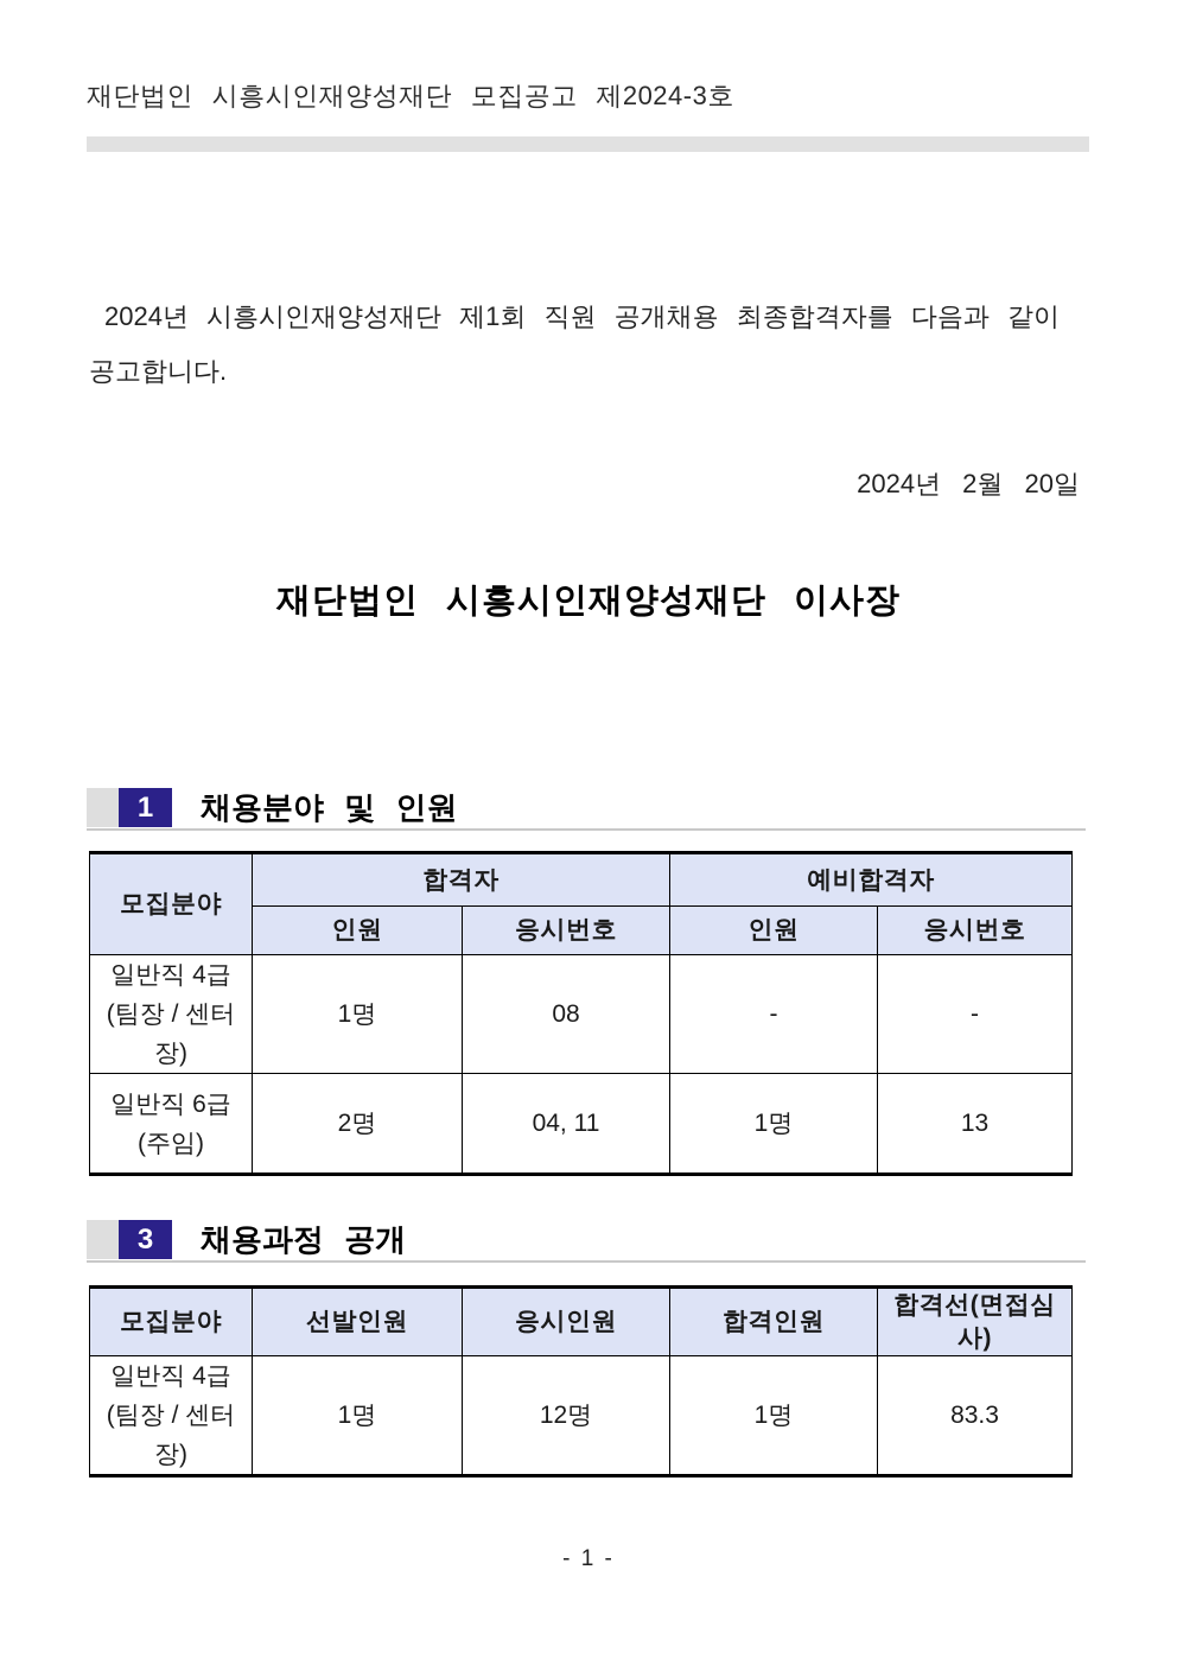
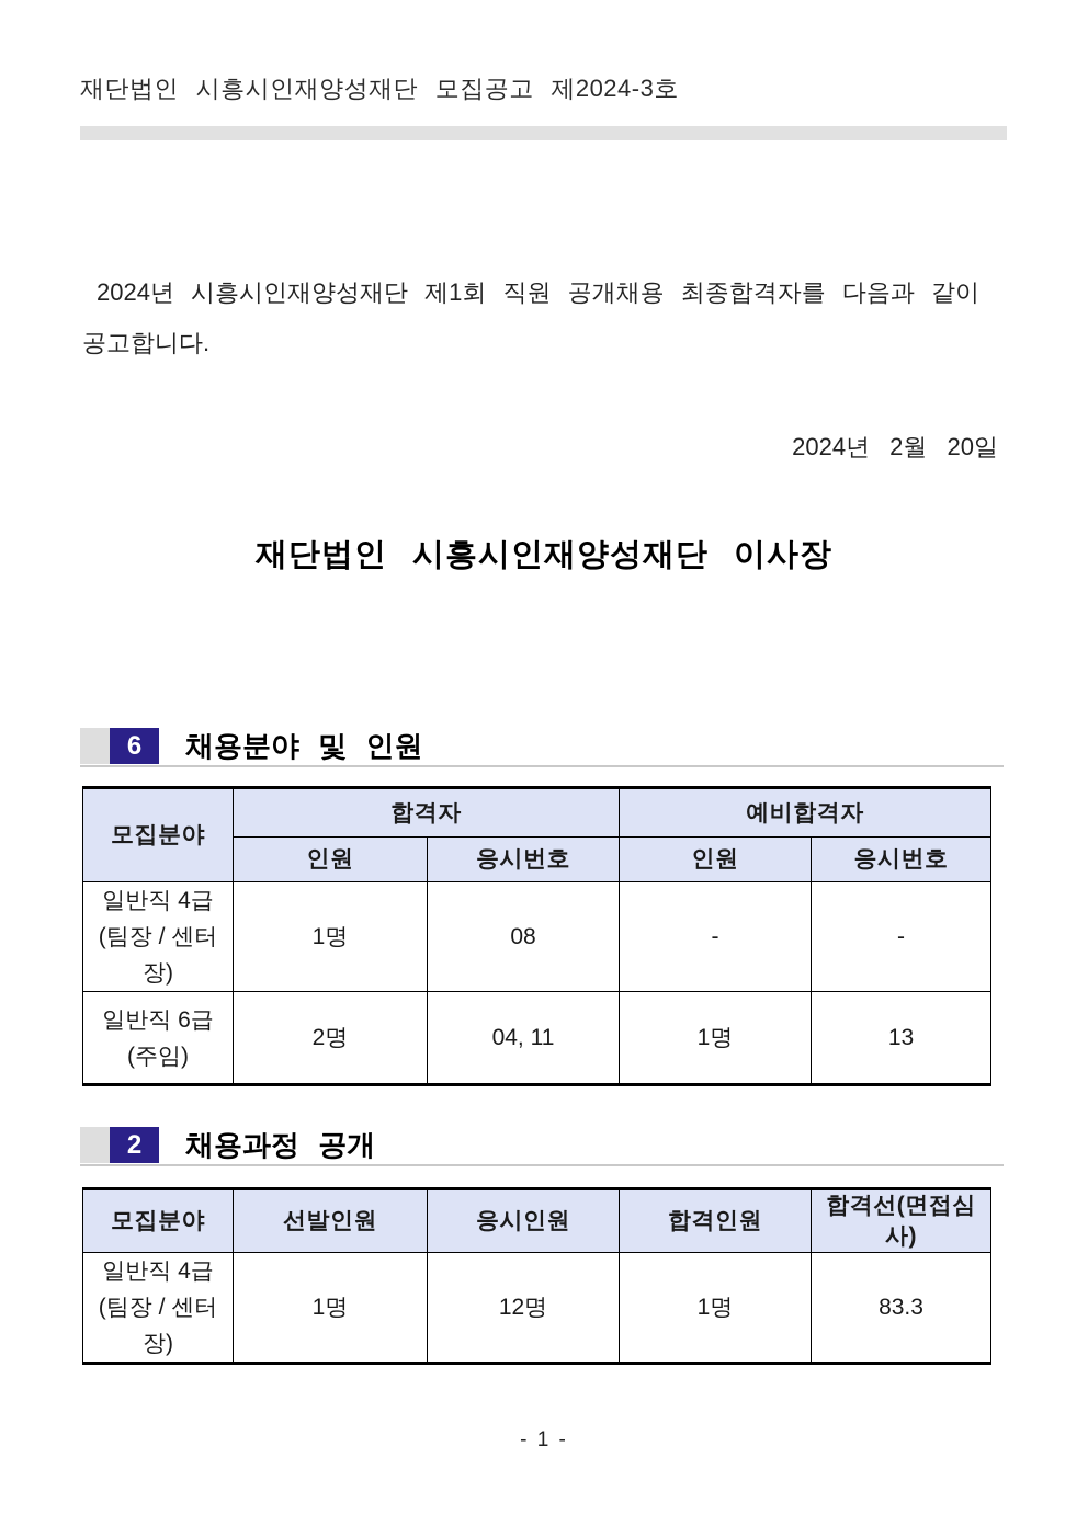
  재단법인 시흥시인재양성재단 모집공고 제2024-3호
  2024년 시흥시인재양성재단 제1회 직원 공개채용 최종합격자를 다음과 같이
  공고합니다.
  2024년 2월 20일
  재단법인 시흥시인재양성재단 이사장
- 1
+ 6
  채용분야 및 인원
  모집분야	합격자	예비합격자
  인원	응시번호	인원	응시번호
  일반직 4급 (팀장 / 센터장)	1명	08	-	-
  일반직 6급 (주임)	2명	04, 11	1명	13
- 3
+ 2
  채용과정 공개
  모집분야	선발인원	응시인원	합격인원	합격선(면접심사)
  일반직 4급 (팀장 / 센터장)	1명	12명	1명	83.3
  - 1 -
